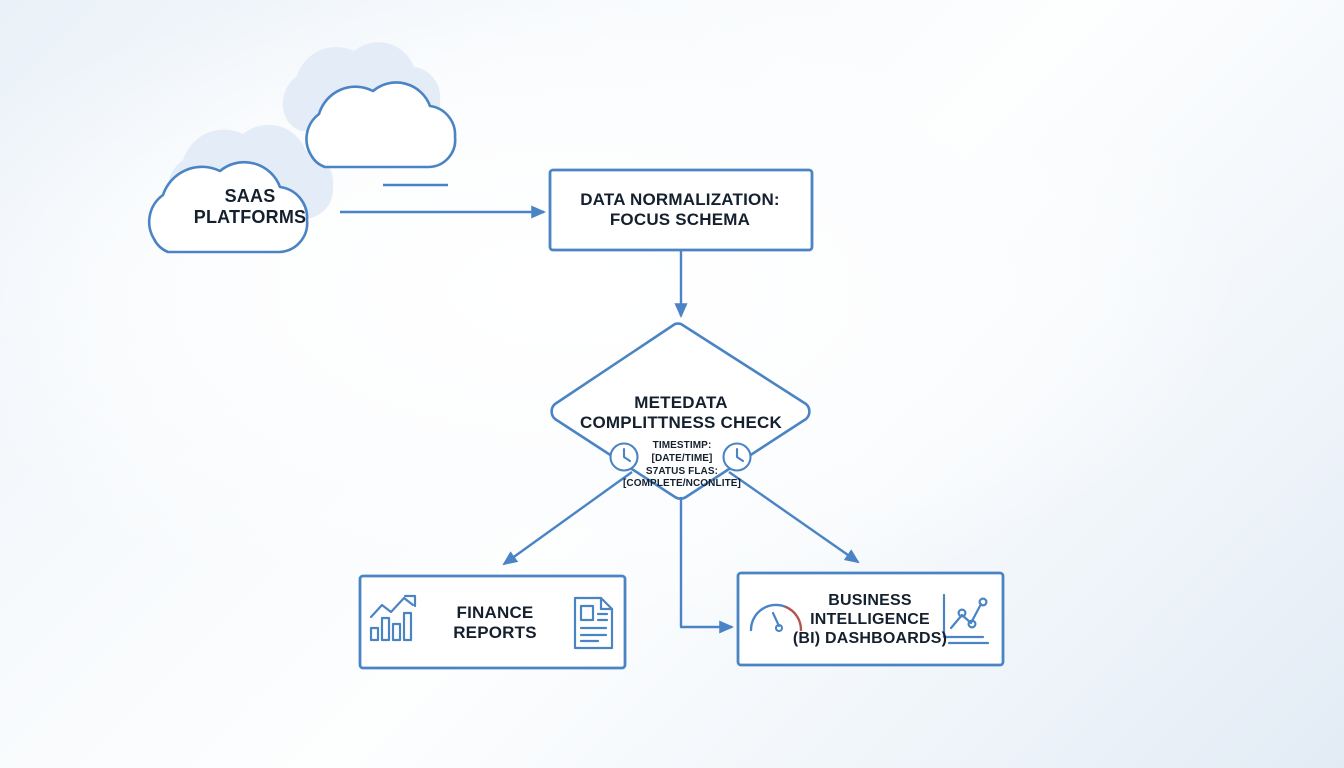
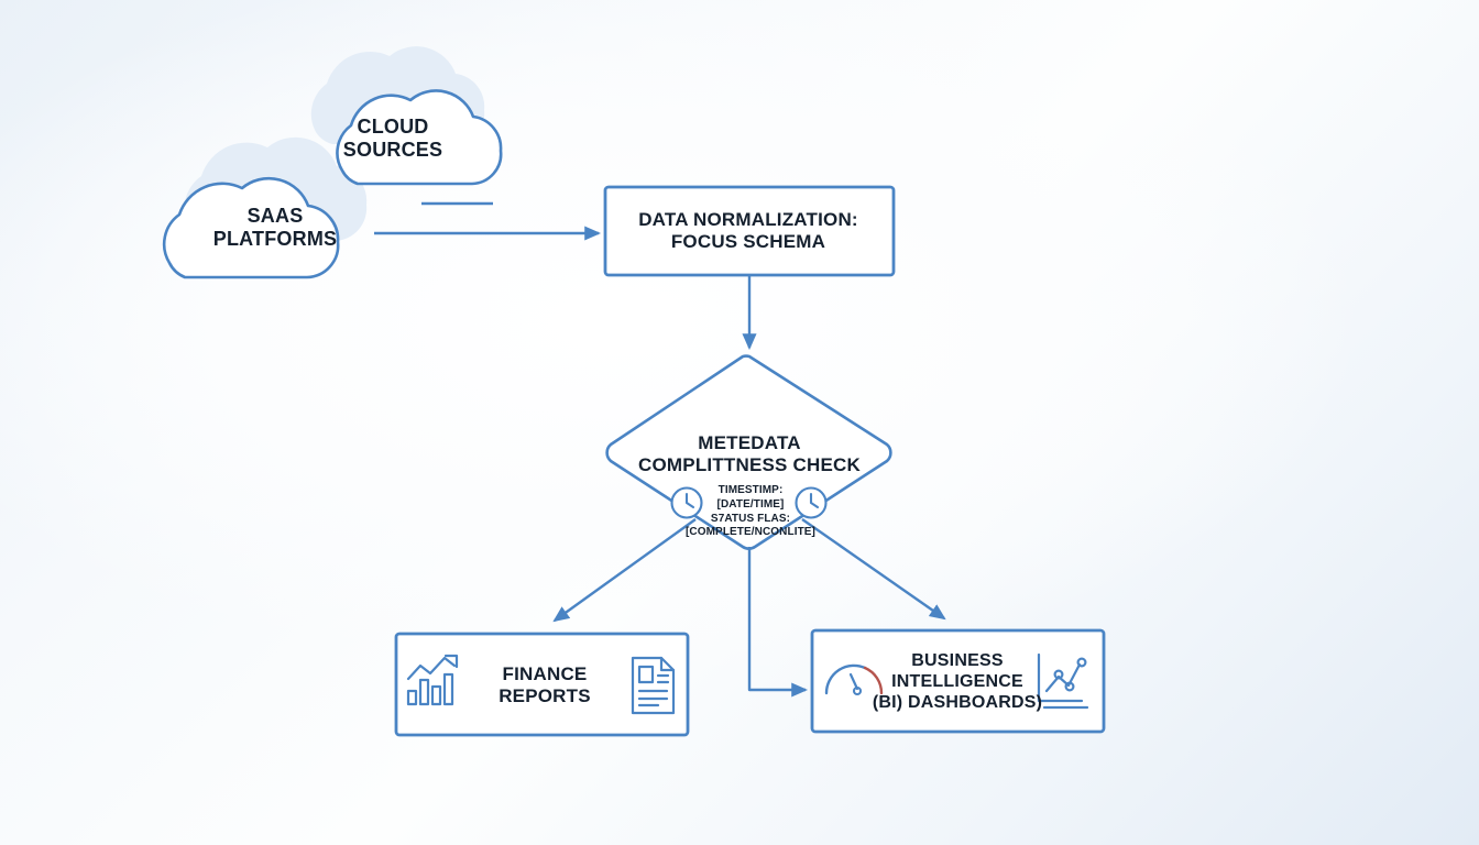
+ CLOUD
+ SOURCES
  SAAS
  PLATFORMS
  DATA NORMALIZATION:
  FOCUS SCHEMA
  METEDATA
  COMPLITTNESS CHECK
  TIMESTIMP:
  [DATE/TIME]
  S7ATUS FLAS:
  [COMPLETE/NCONLITE]
  FINANCE
  REPORTS
  BUSINESS
  INTELLIGENCE
  (BI) DASHBOARDS)
